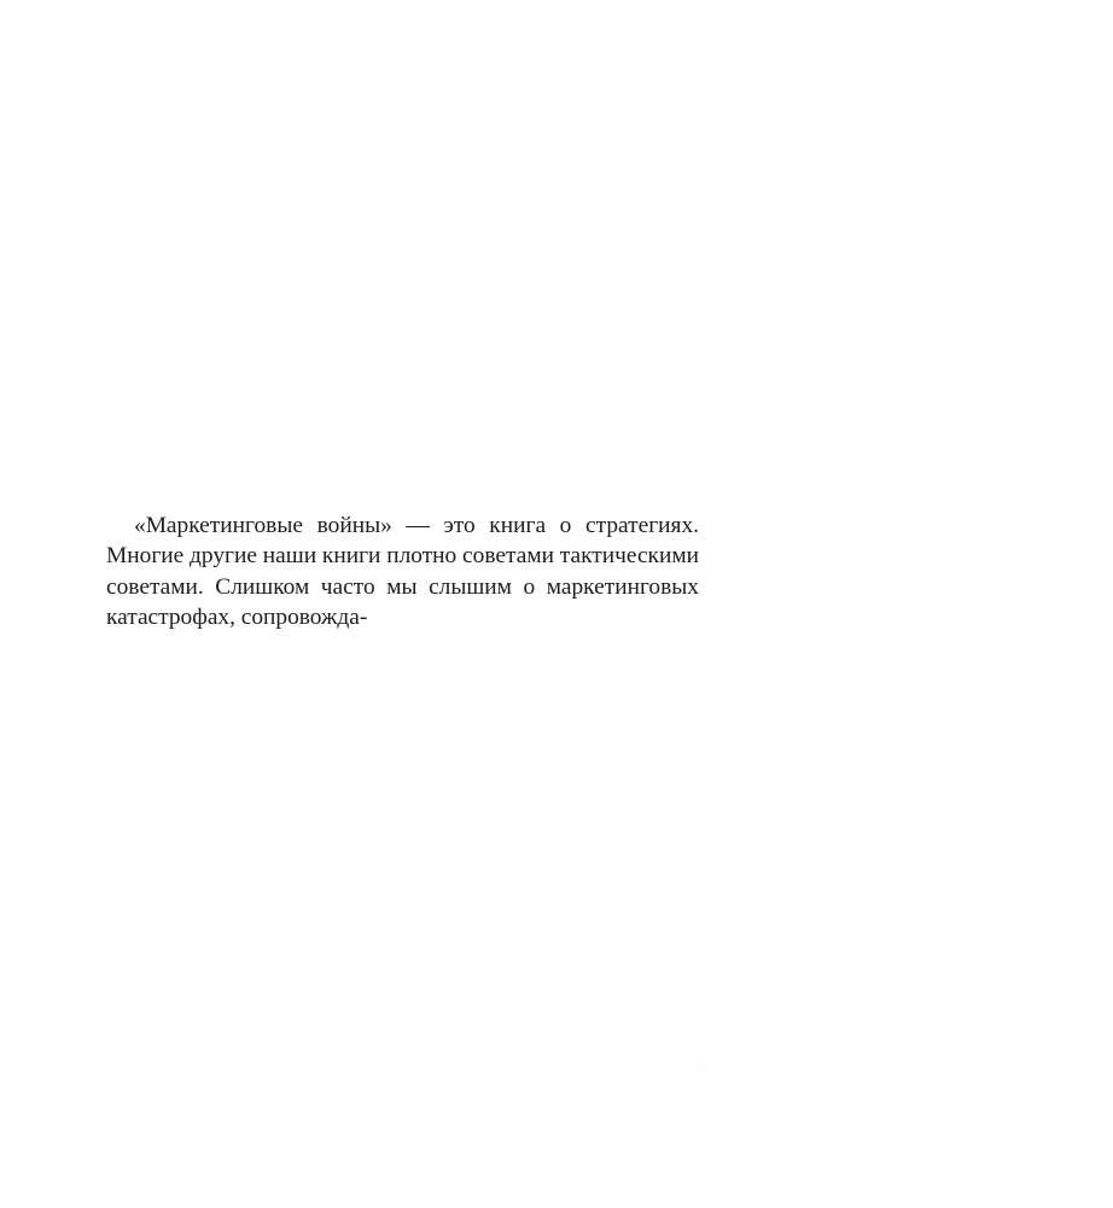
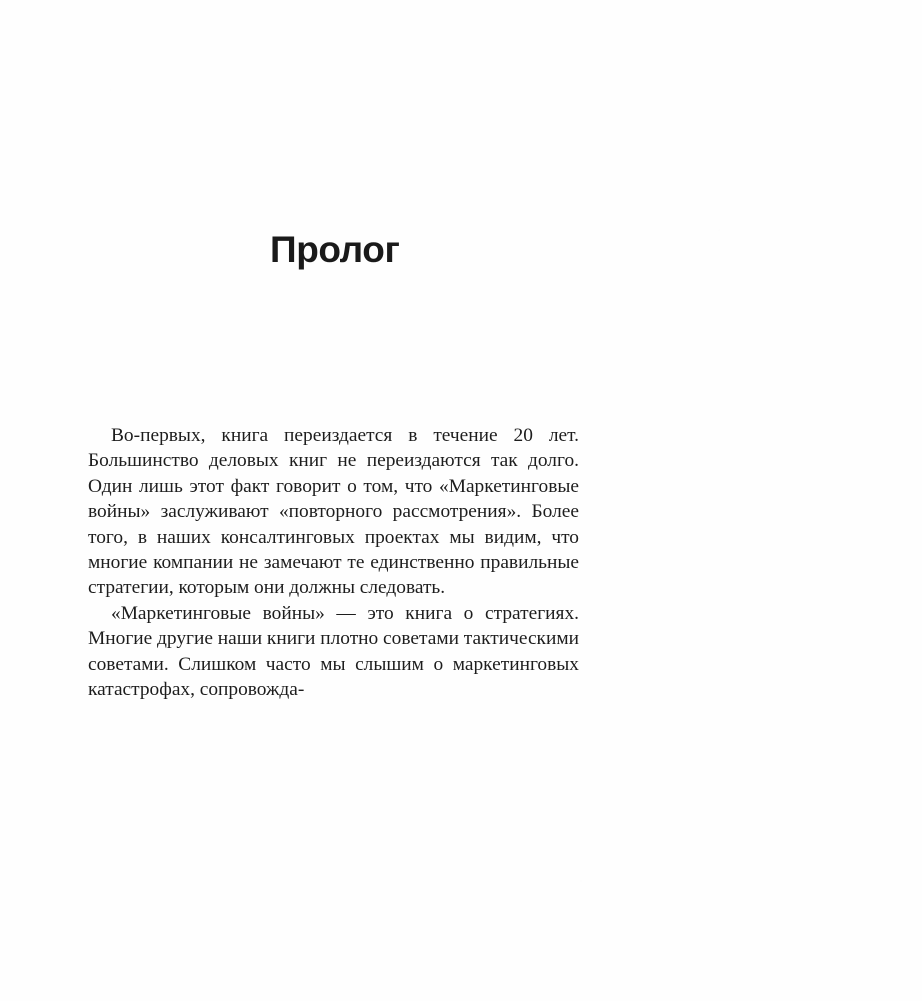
+ Пролог
+ Во-первых, книга переиздается в течение 20 лет. Большинство деловых книг не переиздаются так долго. Один лишь этот факт говорит о том, что «Маркетинговые войны» заслуживают «повторного рассмотрения». Более того, в наших консалтинго­вых проектах мы видим, что многие компании не замечают те единственно правильные стратегии, которым они должны следовать.
  «Маркетинговые войны» — это книга о стратеги­ях. Многие другие наши книги плотно советами тактическими советами. Слишком часто мы слы­шим о маркетинговых катастрофах, сопровожда-
